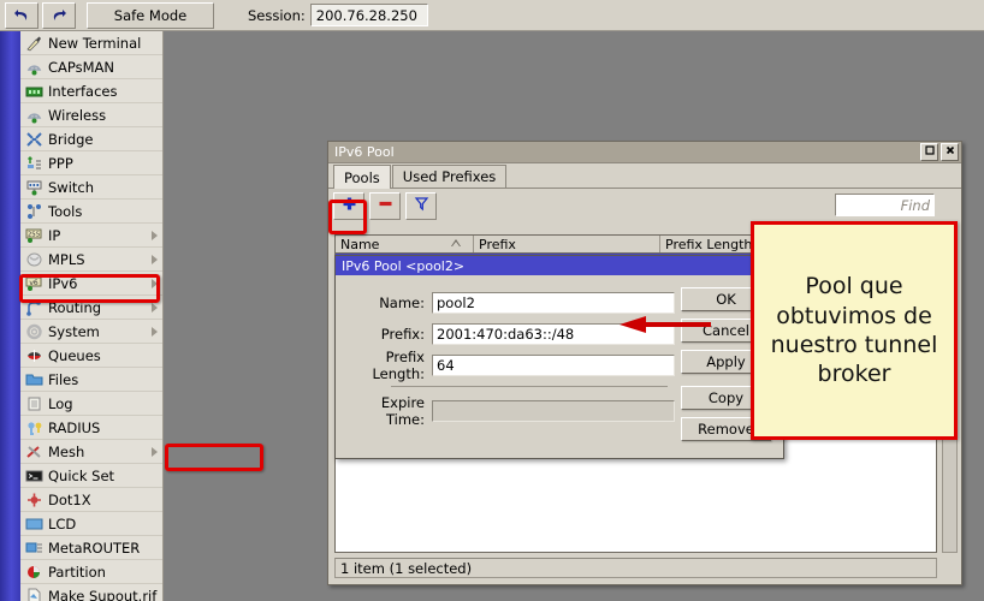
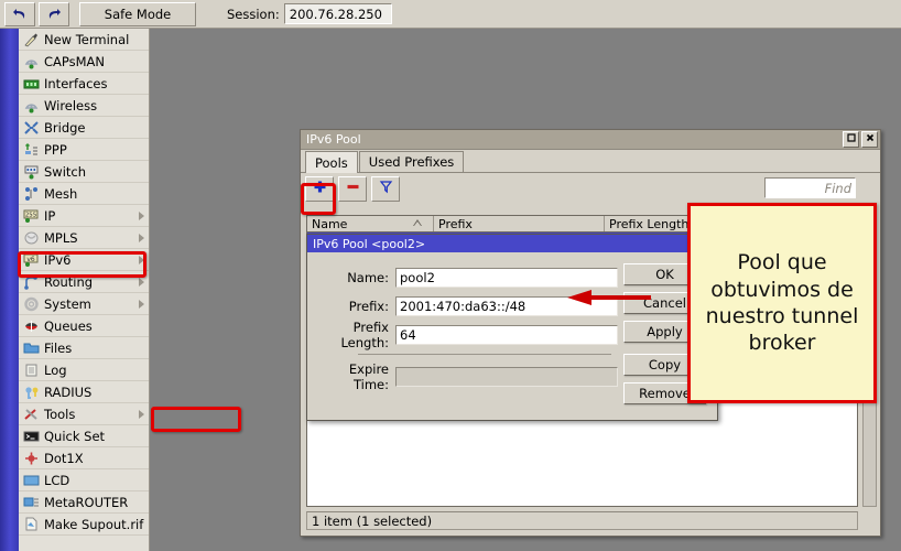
  Safe Mode
  Session:
  200.76.28.250
  New Terminal
  CAPsMAN
  Interfaces
  Wireless
  Bridge
  PPP
  Switch
- Tools
+ Mesh
  IP
  MPLS
  IPv6
  Routing
  System
  Queues
  Files
  Log
  RADIUS
- Mesh
+ Tools
  Quick Set
  Dot1X
  LCD
  MetaROUTER
- Partition
  Make Supout.rif
  IPv6 Pool
  Pools
  Used Prefixes
  Find
  Name
  Prefix
  Prefix Length
  1 item (1 selected)
  IPv6 Pool <pool2>
  Name:
  pool2
  Prefix:
  2001:470:da63::/48
  Prefix Length:
  64
  Expire Time:
  OK
  Cancel
  Apply
  Copy
  Remov
  Pool que obtuvimos de nuestro tunnel broker
